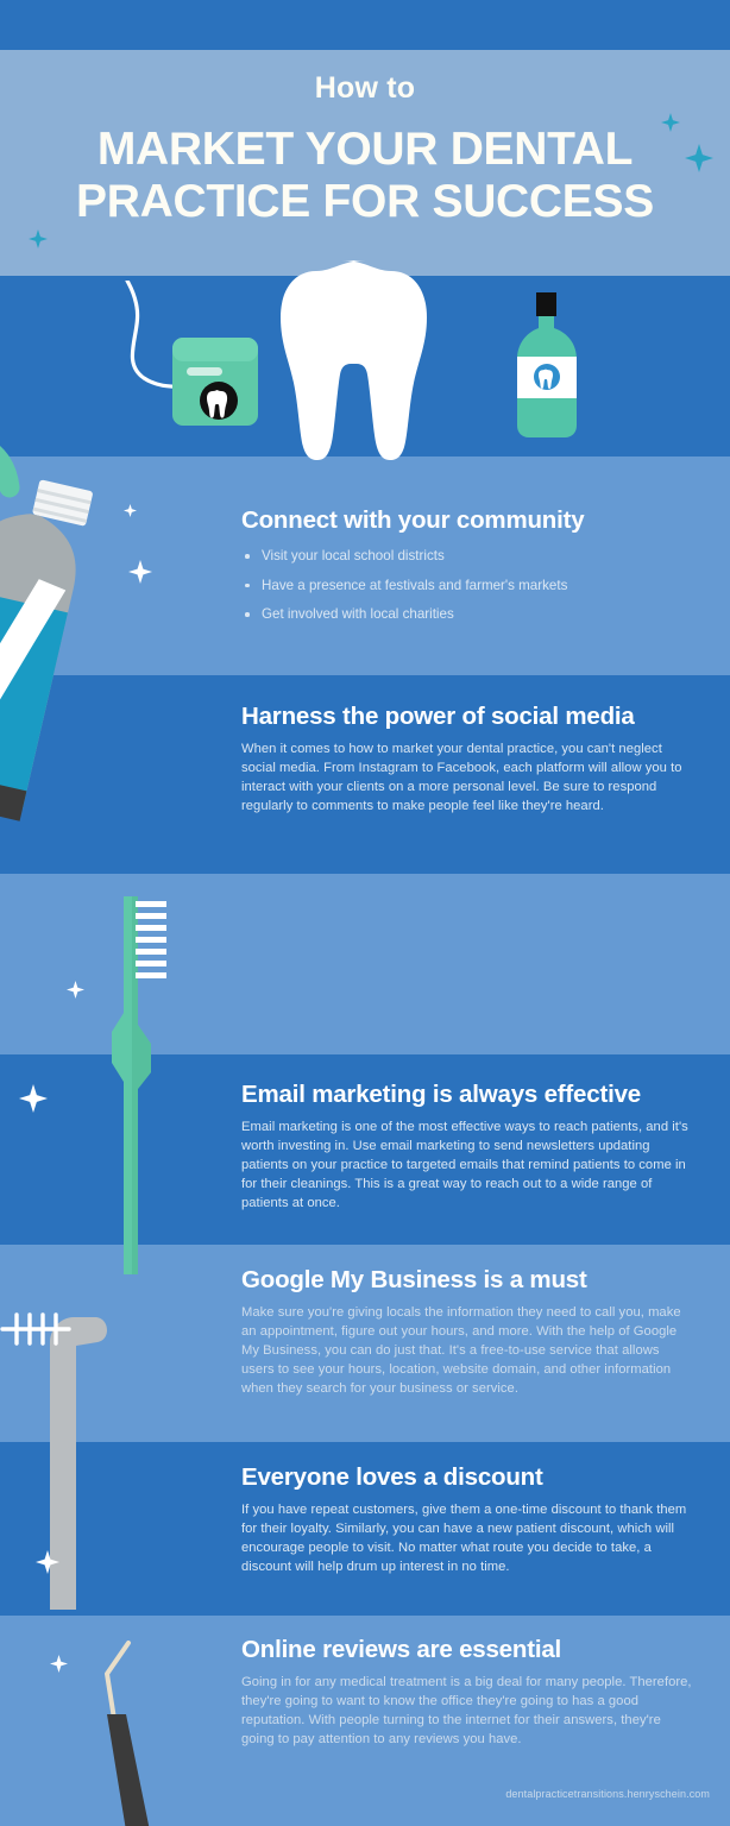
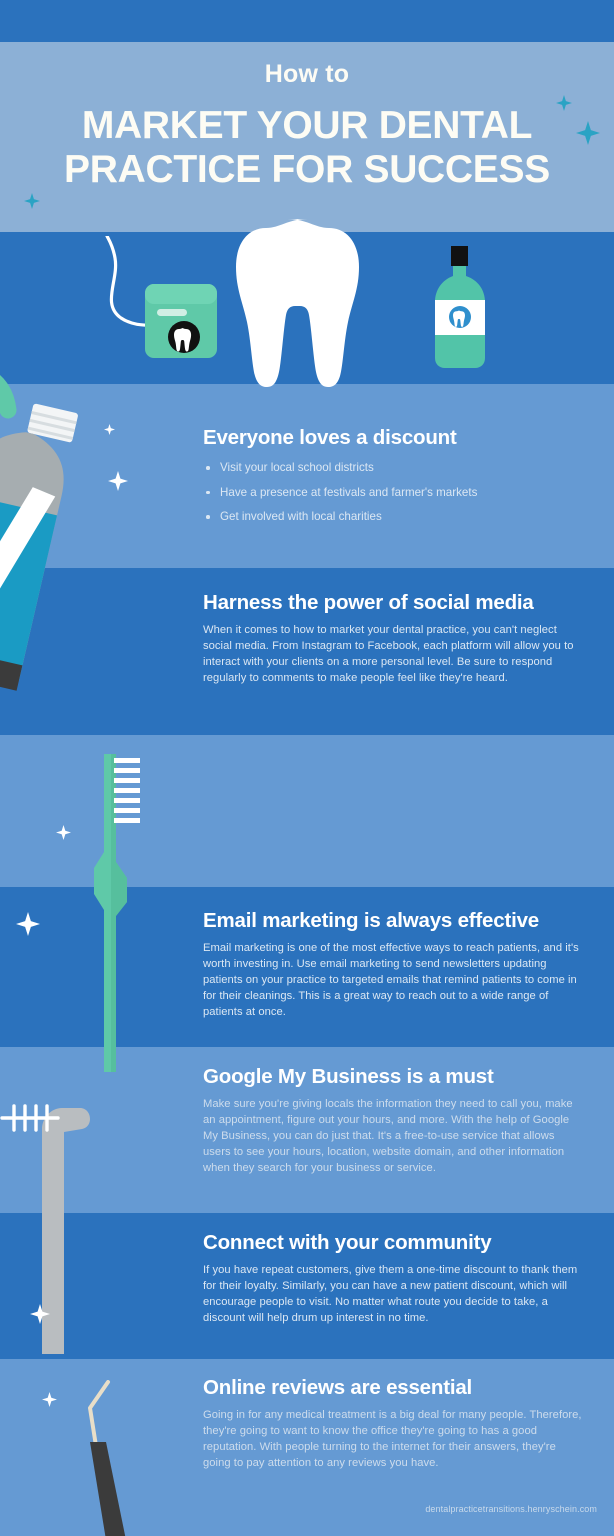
  How to
  MARKET YOUR DENTAL
  PRACTICE FOR SUCCESS
- Connect with your community
+ Everyone loves a discount
  Visit your local school districts
  Have a presence at festivals and farmer's markets
  Get involved with local charities
  Harness the power of social media
  When it comes to how to market your dental practice, you can't neglect social media. From Instagram to Facebook, each platform will allow you to interact with your clients on a more personal level. Be sure to respond regularly to comments to make people feel like they're heard.
  Email marketing is always effective
  Email marketing is one of the most effective ways to reach patients, and it's worth investing in. Use email marketing to send newsletters updating patients on your practice to targeted emails that remind patients to come in for their cleanings. This is a great way to reach out to a wide range of patients at once.
  Google My Business is a must
  Make sure you're giving locals the information they need to call you, make an appointment, figure out your hours, and more. With the help of Google My Business, you can do just that. It's a free-to-use service that allows users to see your hours, location, website domain, and other information when they search for your business or service.
- Everyone loves a discount
+ Connect with your community
  If you have repeat customers, give them a one-time discount to thank them for their loyalty. Similarly, you can have a new patient discount, which will encourage people to visit. No matter what route you decide to take, a discount will help drum up interest in no time.
  Online reviews are essential
  Going in for any medical treatment is a big deal for many people. Therefore, they're going to want to know the office they're going to has a good reputation. With people turning to the internet for their answers, they're going to pay attention to any reviews you have.
  dentalpracticetransitions.henryschein.com
